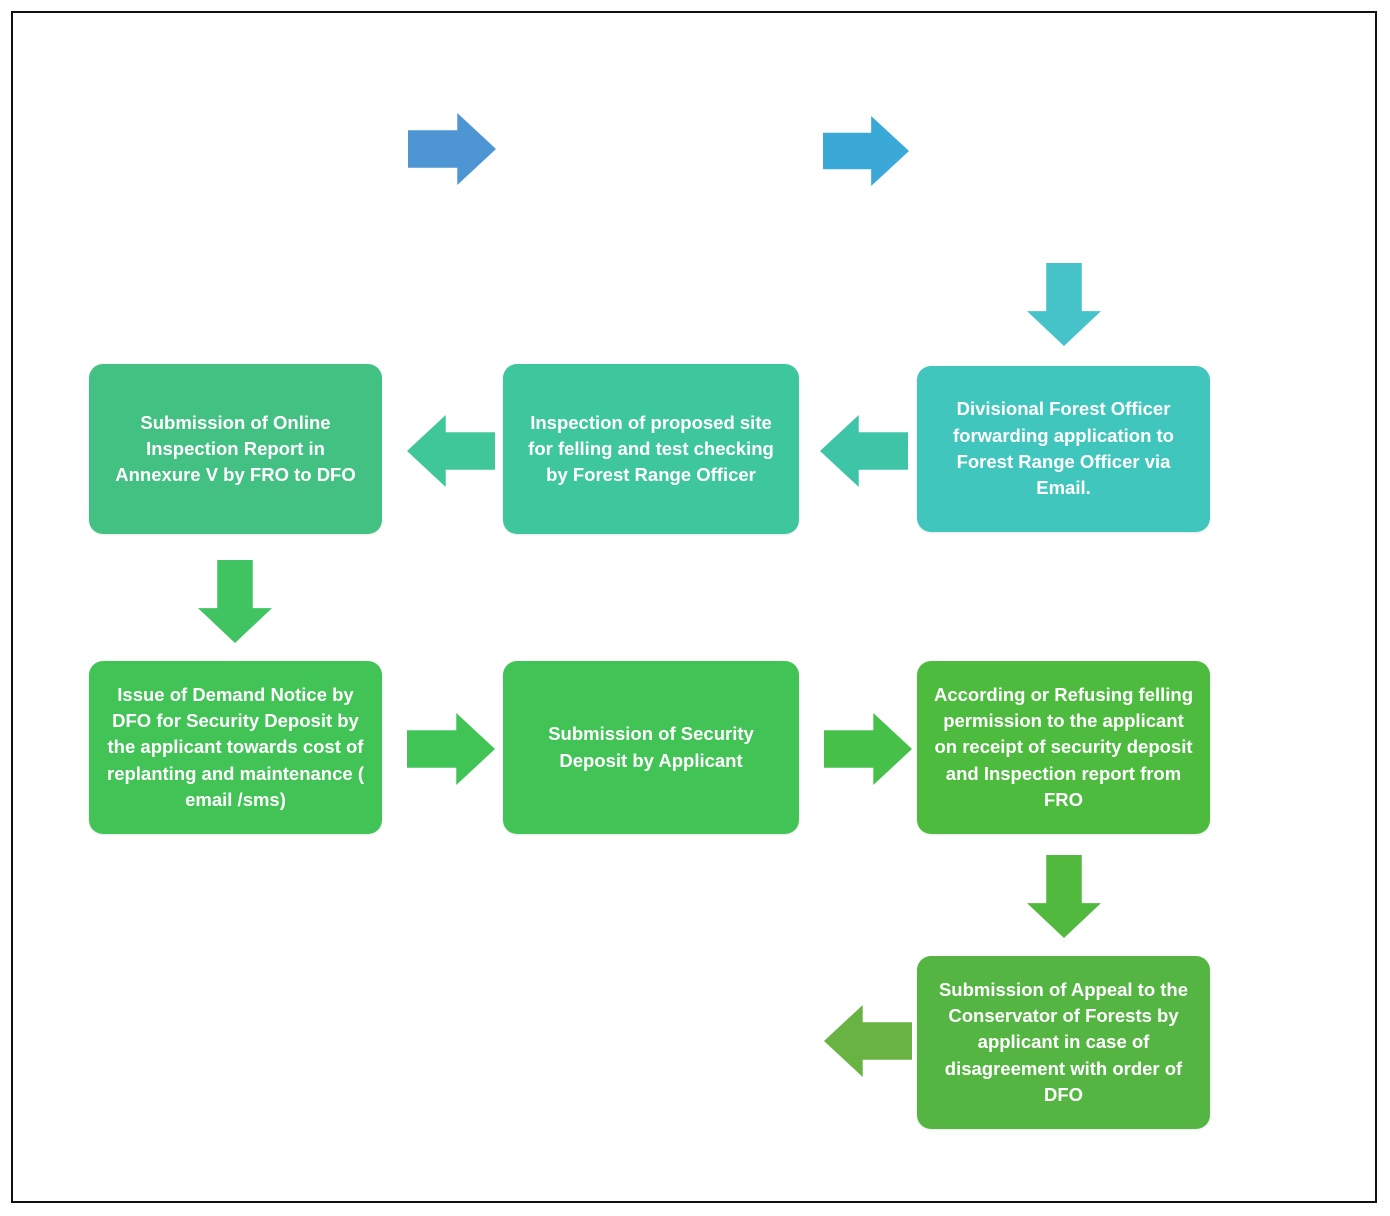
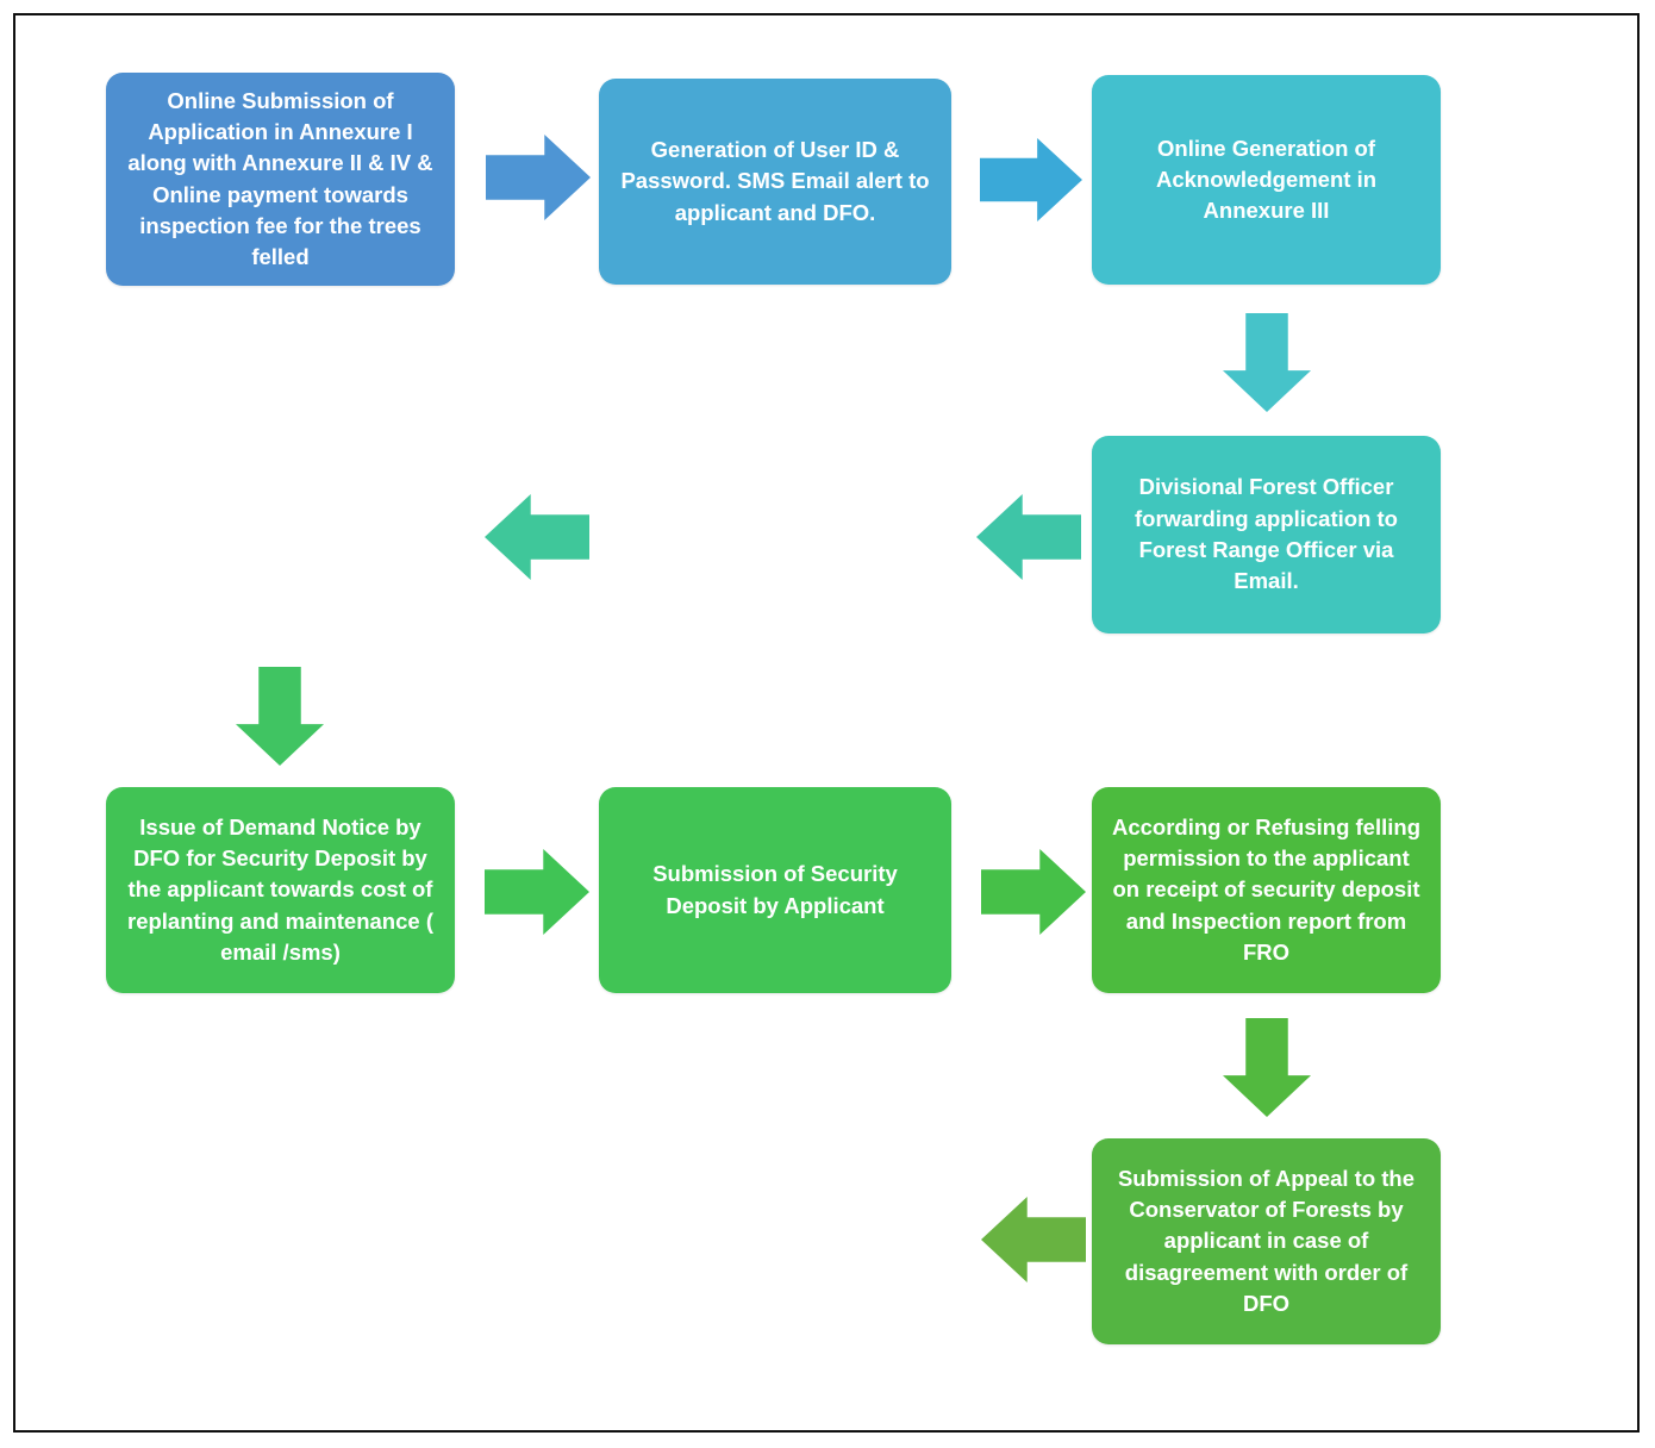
+ Online Submission of
+ Application in Annexure I
+ along with Annexure II & IV &
+ Online payment towards
+ inspection fee for the trees
+ felled
+ Generation of User ID &
+ Password. SMS Email alert to
+ applicant and DFO.
+ Online Generation of
+ Acknowledgement in
+ Annexure III
  Divisional Forest Officer
  forwarding application to
  Forest Range Officer via
  Email.
- Inspection of proposed site
- for felling and test checking
- by Forest Range Officer
- Submission of Online
- Inspection Report in
- Annexure V by FRO to DFO
  Issue of Demand Notice by
  DFO for Security Deposit by
  the applicant towards cost of
  replanting and maintenance (
  email /sms)
  Submission of Security
  Deposit by Applicant
  According or Refusing felling
  permission to the applicant
  on receipt of security deposit
  and Inspection report from
  FRO
  Submission of Appeal to the
  Conservator of Forests by
  applicant in case of
  disagreement with order of
  DFO
